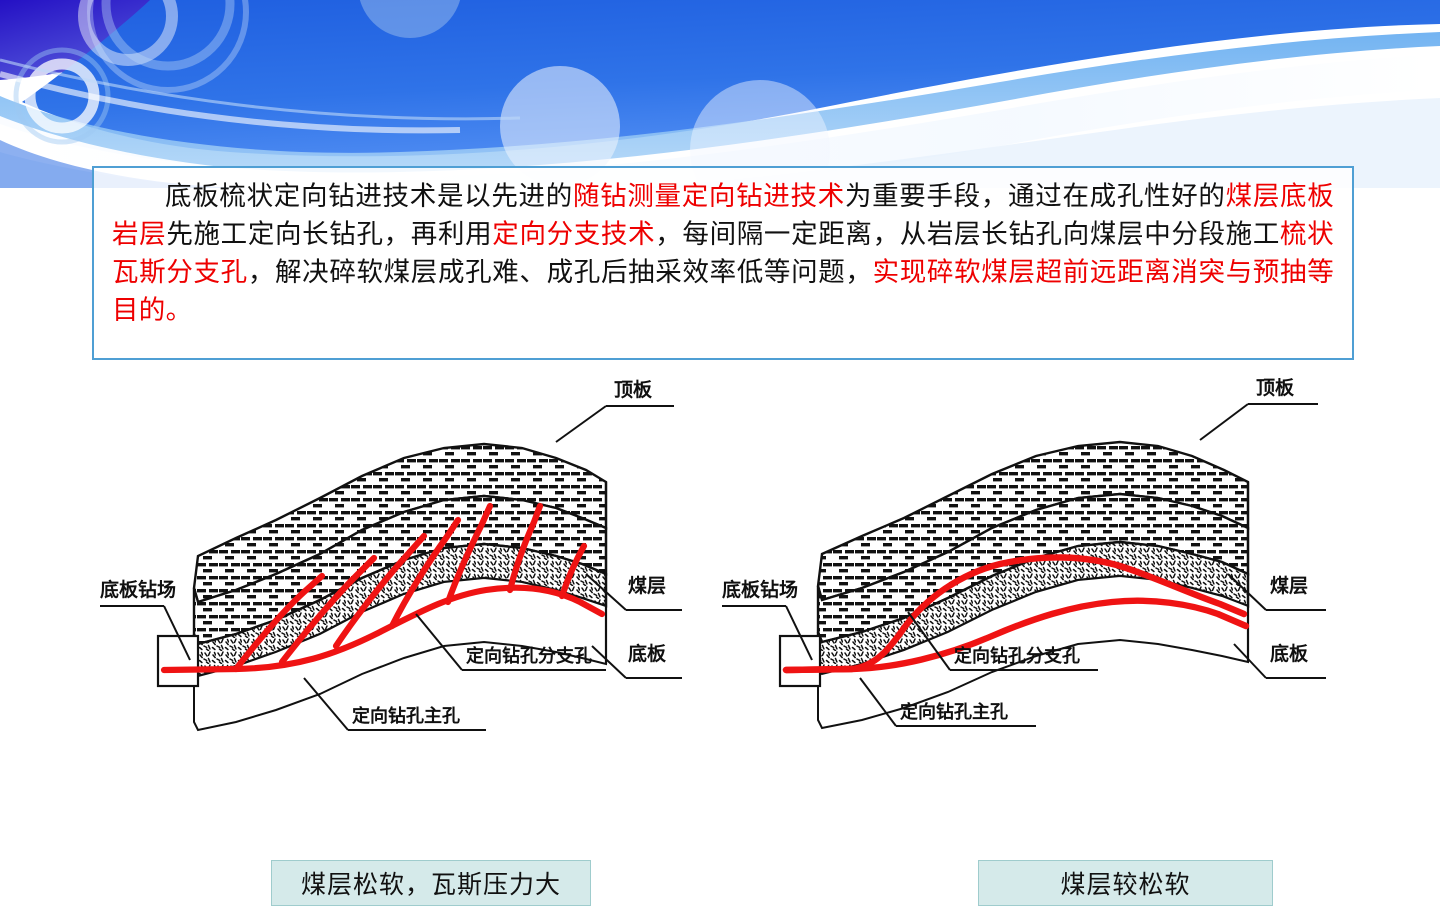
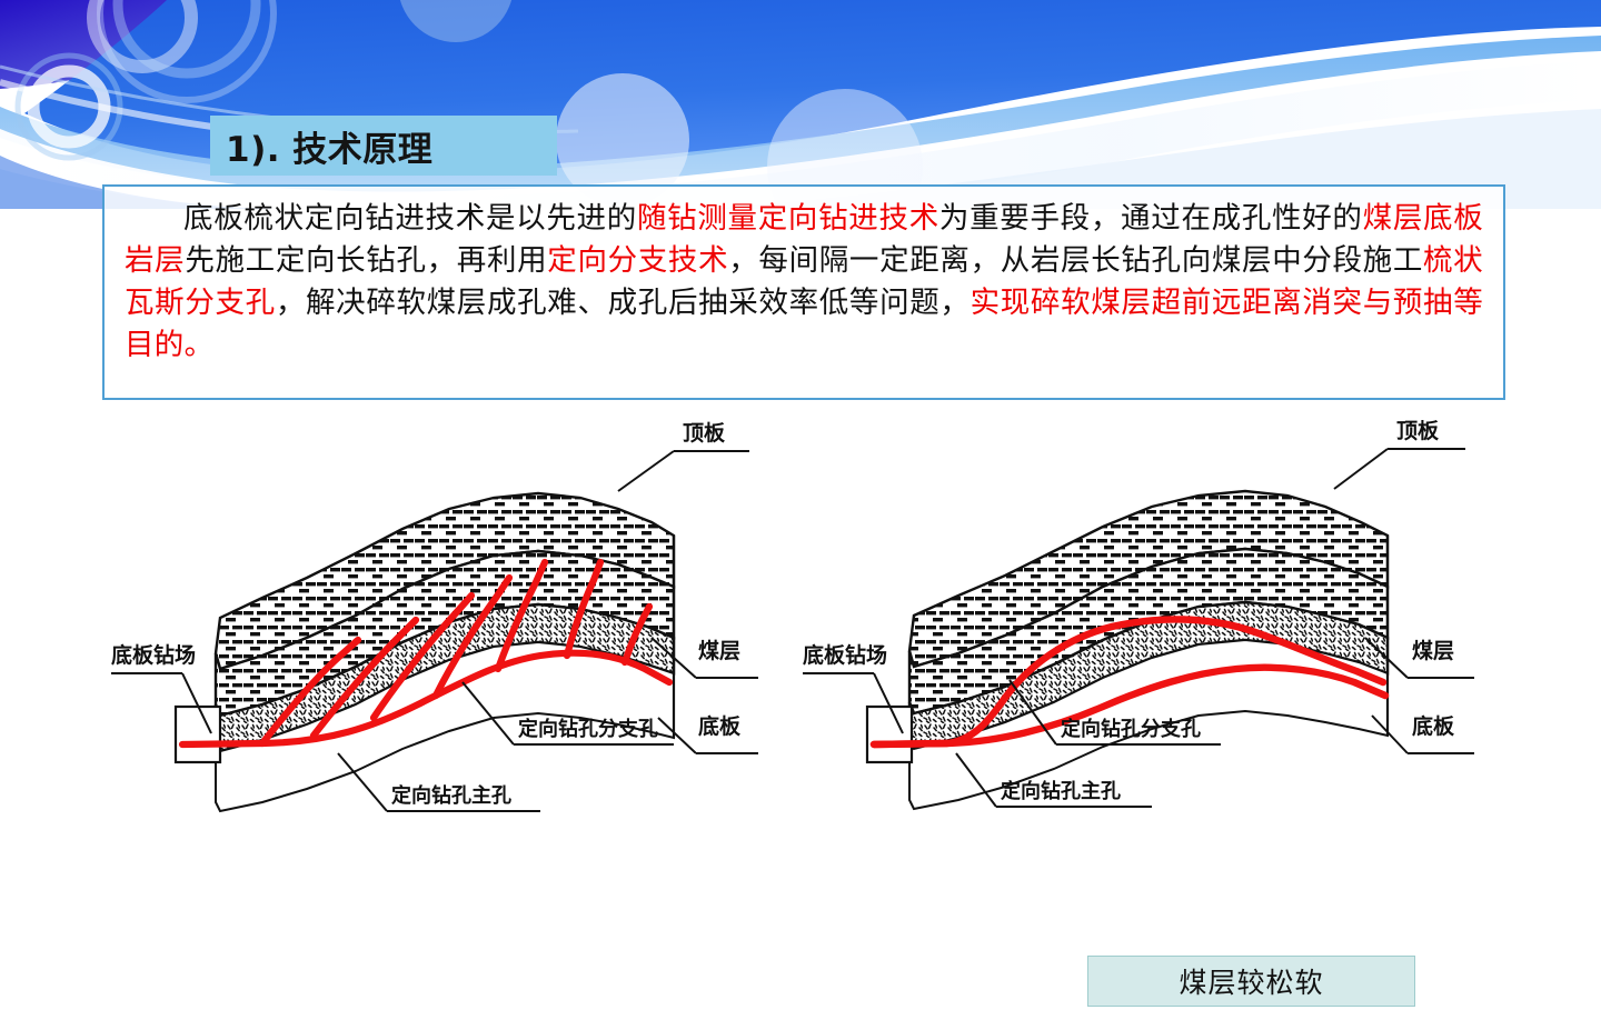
+ 1). 技术原理
  底板梳状定向钻进技术是以先进的随钻测量定向钻进技术为重要手段，通过在成孔性好的煤层底板岩层先施工定向长钻孔，再利用定向分支技术，每间隔一定距离，从岩层长钻孔向煤层中分段施工梳状瓦斯分支孔，解决碎软煤层成孔难、成孔后抽采效率低等问题，实现碎软煤层超前远距离消突与预抽等目的。
  底板钻场
  顶板
  煤层
  底板
  定向钻孔分支孔
  定向钻孔主孔
  底板钻场
  顶板
  煤层
  底板
  定向钻孔分支孔
  定向钻孔主孔
- 煤层松软，瓦斯压力大
  煤层较松软
